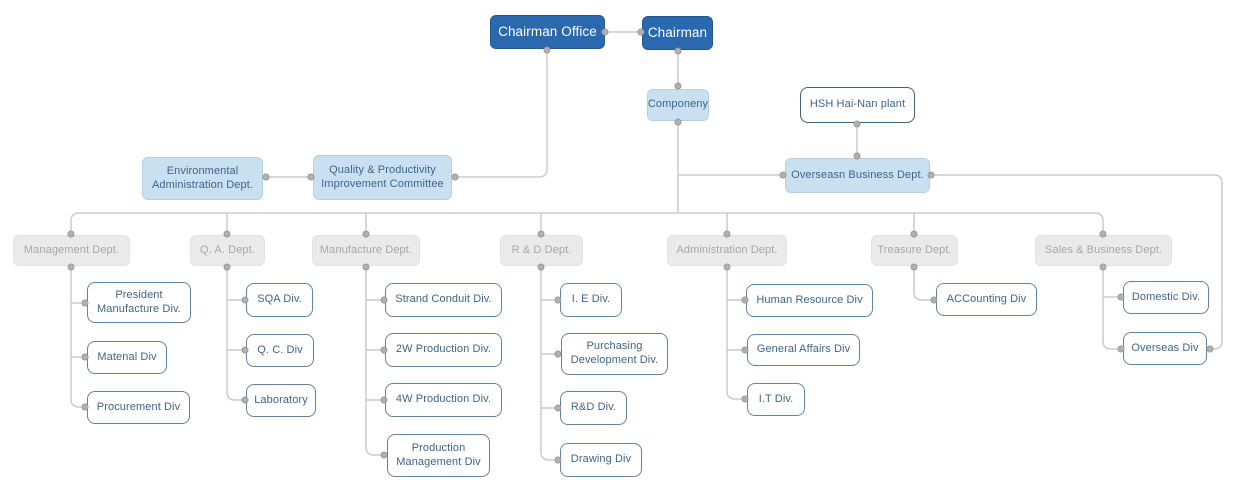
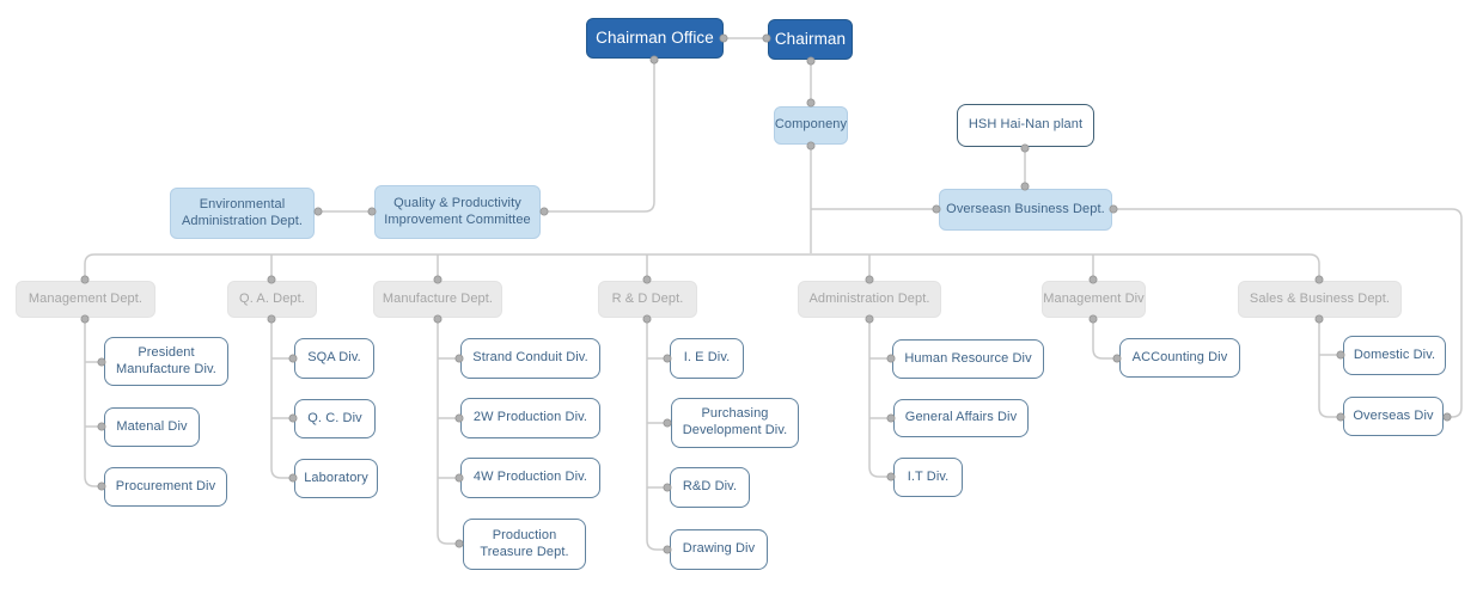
  Chairman Office
  Chairman
  Componeny
  HSH Hai-Nan plant
  Environmental
  Administration Dept.
  Quality & Productivity
  Improvement Committee
  Overseasn Business Dept.
  Management Dept.
  Q. A. Dept.
  Manufacture Dept.
  R & D Dept.
  Administration Dept.
- Treasure Dept.
+ Management Div
  Sales & Business Dept.
  President
  Manufacture Div.
  Matenal Div
  Procurement Div
  SQA Div.
  Q. C. Div
  Laboratory
  Strand Conduit Div.
  2W Production Div.
  4W Production Div.
  Production
- Management Div
+ Treasure Dept.
  I. E Div.
  Purchasing
  Development Div.
  R&D Div.
  Drawing Div
  Human Resource Div
  General Affairs Div
  I.T Div.
  ACCounting Div
  Domestic Div.
  Overseas Div
